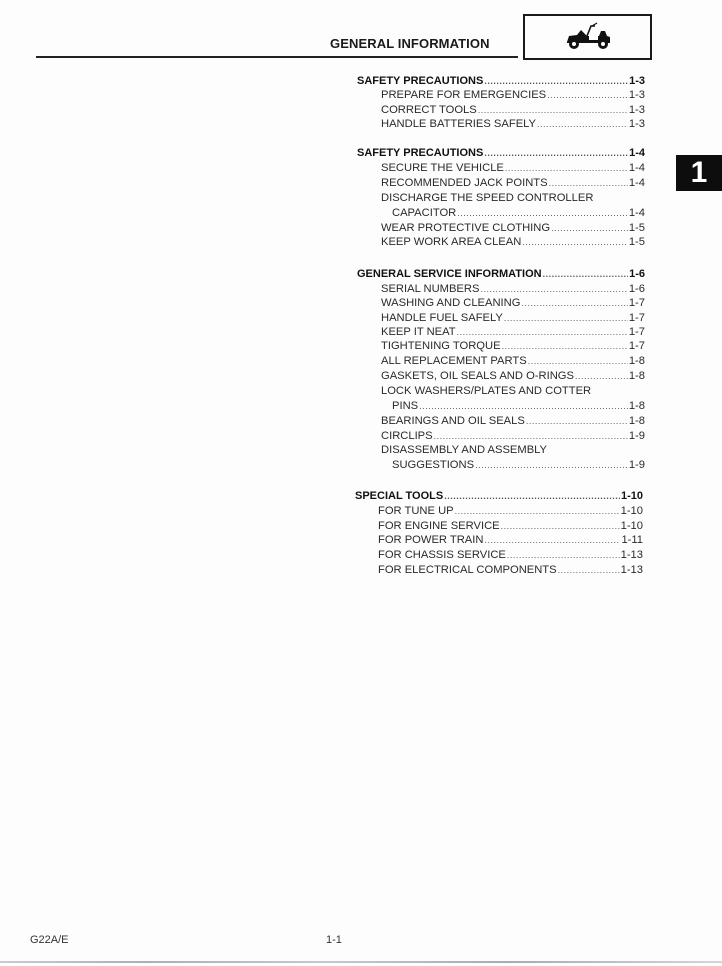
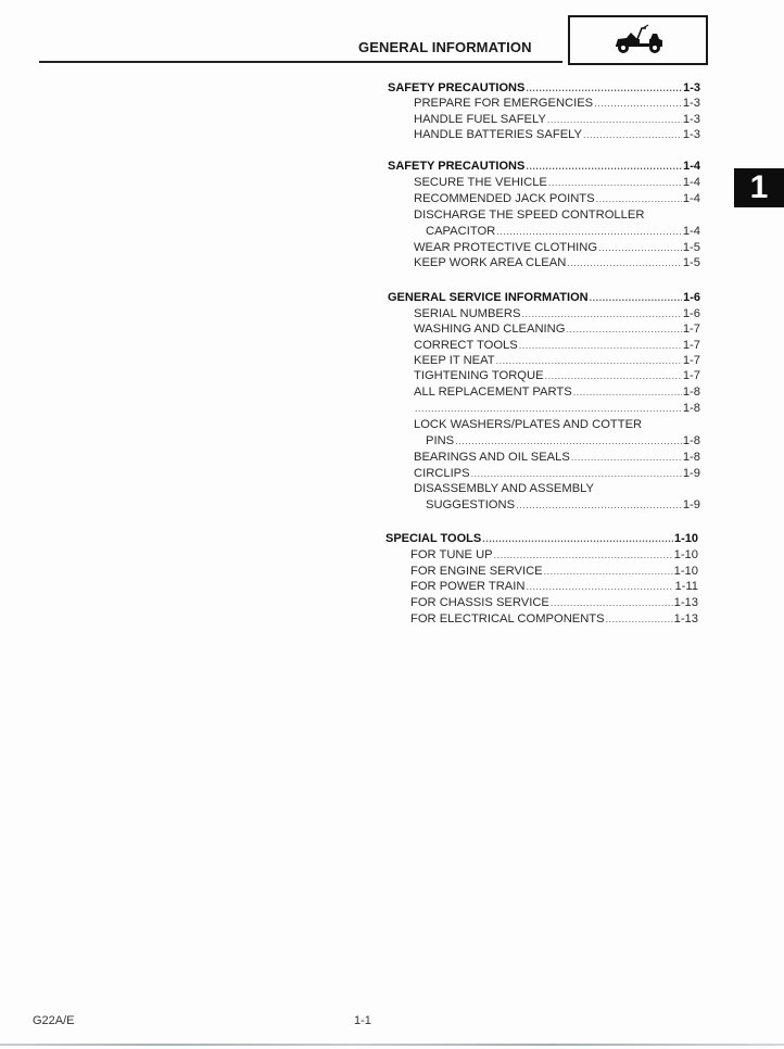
  GENERAL INFORMATION
  1
  SAFETY PRECAUTIONS
  1-3
  PREPARE FOR EMERGENCIES
  1-3
- CORRECT TOOLS
+ HANDLE FUEL SAFELY
  1-3
  HANDLE BATTERIES SAFELY
  1-3
  SAFETY PRECAUTIONS
  1-4
  SECURE THE VEHICLE
  1-4
  RECOMMENDED JACK POINTS
  1-4
  DISCHARGE THE SPEED CONTROLLER
  CAPACITOR
  1-4
  WEAR PROTECTIVE CLOTHING
  1-5
  KEEP WORK AREA CLEAN
  1-5
  GENERAL SERVICE INFORMATION
  1-6
  SERIAL NUMBERS
  1-6
  WASHING AND CLEANING
  1-7
- HANDLE FUEL SAFELY
+ CORRECT TOOLS
  1-7
  KEEP IT NEAT
  1-7
  TIGHTENING TORQUE
  1-7
  ALL REPLACEMENT PARTS
  1-8
- GASKETS, OIL SEALS AND O-RINGS
  1-8
  LOCK WASHERS/PLATES AND COTTER
  PINS
  1-8
  BEARINGS AND OIL SEALS
  1-8
  CIRCLIPS
  1-9
  DISASSEMBLY AND ASSEMBLY
  SUGGESTIONS
  1-9
  SPECIAL TOOLS
  1-10
  FOR TUNE UP
  1-10
  FOR ENGINE SERVICE
  1-10
  FOR POWER TRAIN
  1-11
  FOR CHASSIS SERVICE
  1-13
  FOR ELECTRICAL COMPONENTS
  1-13
  G22A/E
  1-1
